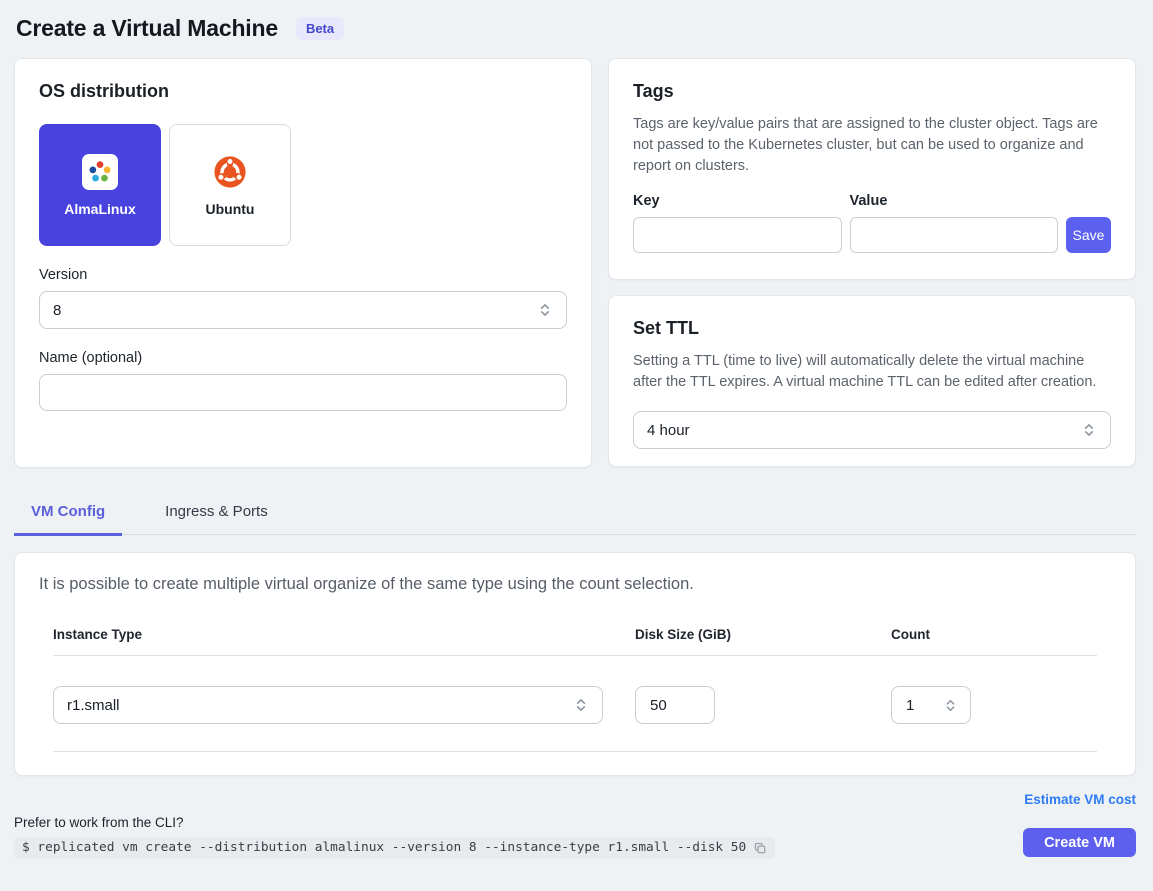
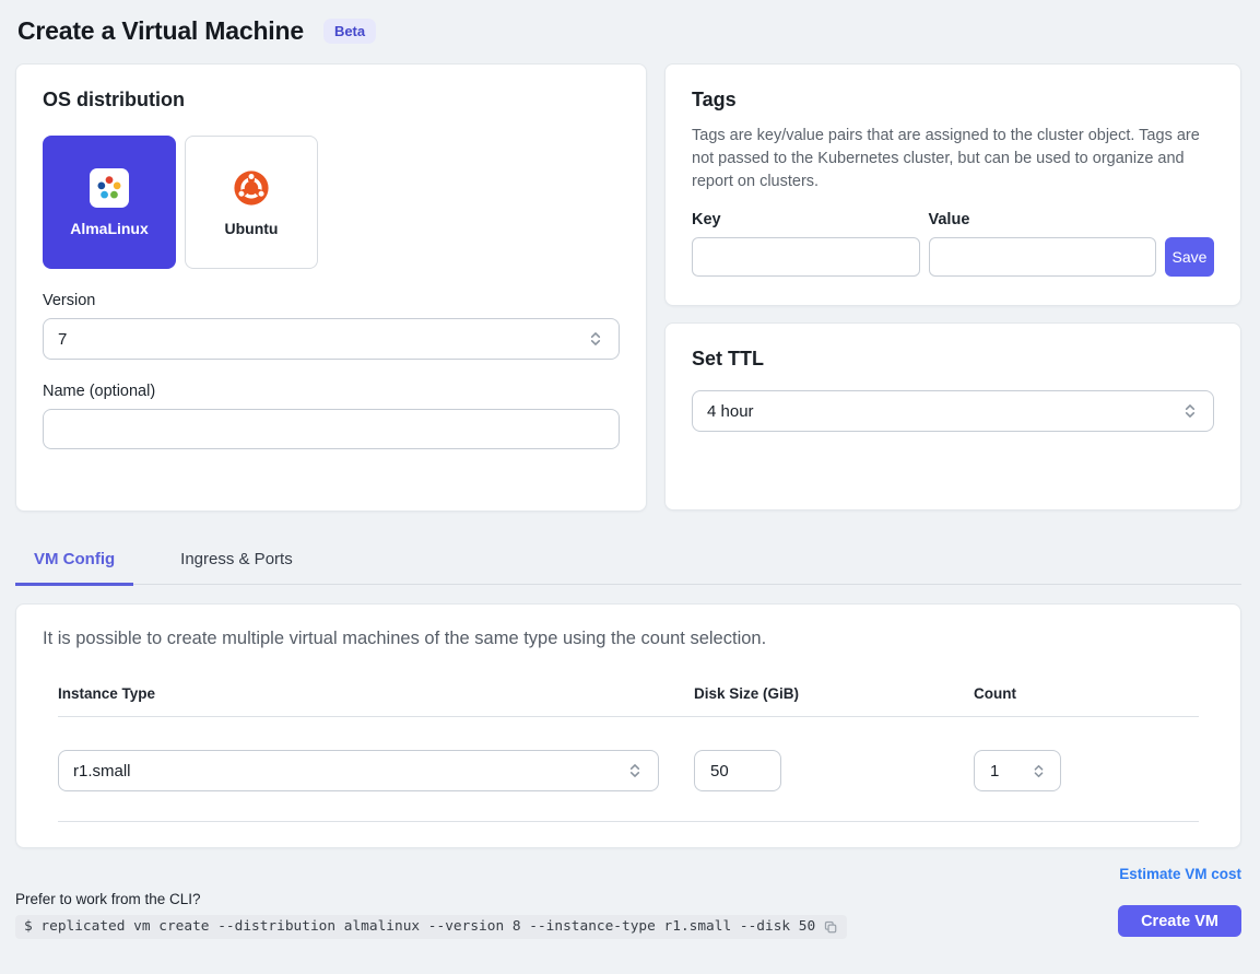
  Create a Virtual Machine
  Beta
  OS distribution
  AlmaLinux
  Ubuntu
  Version
- 8
+ 7
  Name (optional)
  Tags
  Tags are key/value pairs that are assigned to the cluster object. Tags are not passed to the Kubernetes cluster, but can be used to organize and report on clusters.
  Key
  Value
  Save
  Set TTL
- Setting a TTL (time to live) will automatically delete the virtual machine after the TTL expires. A virtual machine TTL can be edited after creation.
  4 hour
  VM Config
  Ingress & Ports
- It is possible to create multiple virtual organize of the same type using the count selection.
+ It is possible to create multiple virtual machines of the same type using the count selection.
  Instance Type
  Disk Size (GiB)
  Count
  r1.small
  50
  1
  Estimate VM cost
  Prefer to work from the CLI?
  $ replicated vm create --distribution almalinux --version 8 --instance-type r1.small --disk 50
  Create VM
